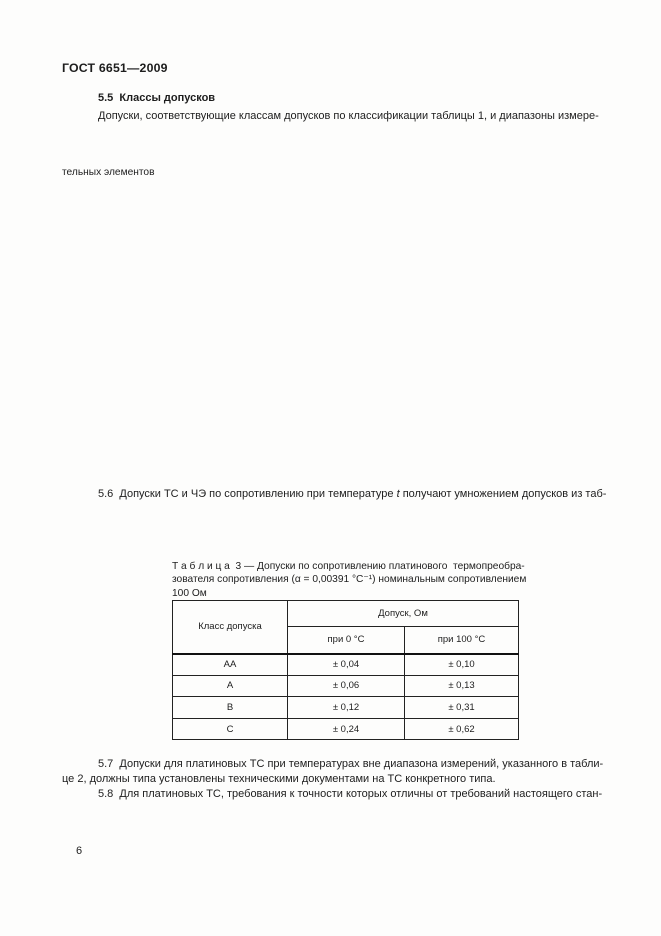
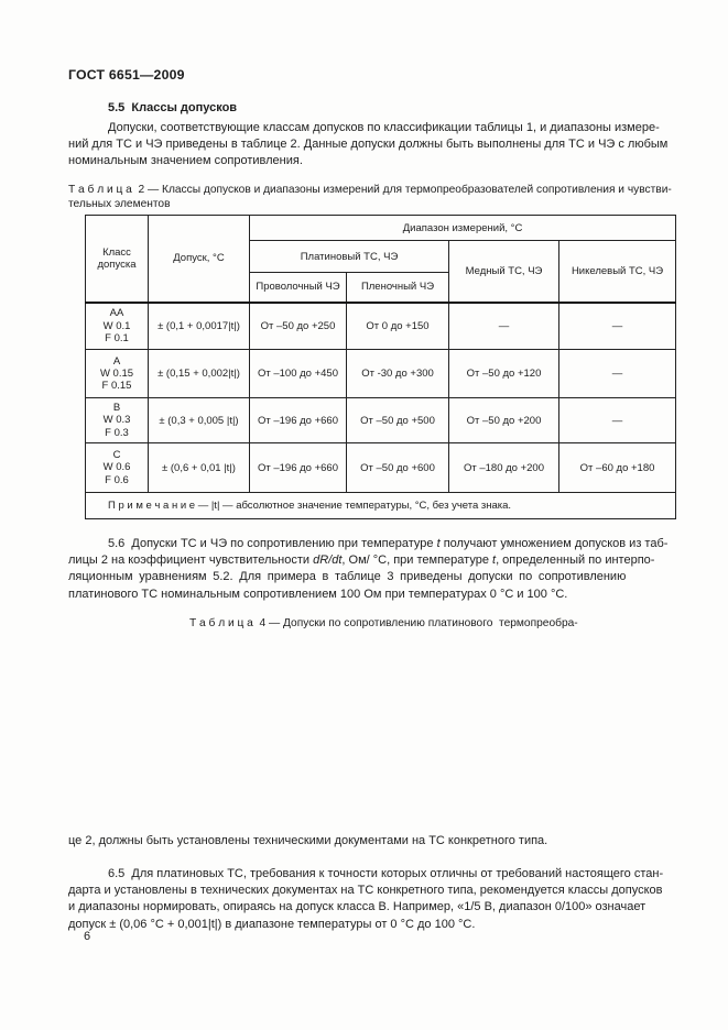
  ГОСТ 6651—2009
  5.5 Классы допусков
  Допуски, соответствующие классам допусков по классификации таблицы 1, и диапазоны измере-
+ ний для ТС и ЧЭ приведены в таблице 2. Данные допуски должны быть выполнены для ТС и ЧЭ с любым
+ номинальным значением сопротивления.
+ Т а б л и ц а 2 — Классы допусков и диапазоны измерений для термопреобразователей сопротивления и чувстви-
  тельных элементов
+ Класс допуска	Допуск, °С	Диапазон измерений, °С
+ Платиновый ТС, ЧЭ	Медный ТС, ЧЭ	Никелевый ТС, ЧЭ
+ Проволочный ЧЭ	Пленочный ЧЭ
+ AA W 0.1 F 0.1	± (0,1 + 0,0017|t|)	От –50 до +250	От 0 до +150	—	—
+ A W 0.15 F 0.15	± (0,15 + 0,002|t|)	От –100 до +450	От -30 до +300	От –50 до +120	—
+ B W 0.3 F 0.3	± (0,3 + 0,005 |t|)	От –196 до +660	От –50 до +500	От –50 до +200	—
+ C W 0.6 F 0.6	± (0,6 + 0,01 |t|)	От –196 до +660	От –50 до +600	От –180 до +200	От –60 до +180
+ П р и м е ч а н и е — |t| — абсолютное значение температуры, °С, без учета знака.
  5.6 Допуски ТС и ЧЭ по сопротивлению при температуре t получают умножением допусков из таб-
+ лицы 2 на коэффициент чувствительности dR/dt, Ом/ °С, при температуре t, определенный по интерпо-
+ ляционным уравнениям 5.2. Для примера в таблице 3 приведены допуски по сопротивлению
+ платинового ТС номинальным сопротивлением 100 Ом при температурах 0 °С и 100 °С.
- Т а б л и ц а 3 — Допуски по сопротивлению платинового термопреобра-
+ Т а б л и ц а 4 — Допуски по сопротивлению платинового термопреобра-
- зователя сопротивления (α = 0,00391 °С⁻¹) номинальным сопротивлением
- 100 Ом
- Класс допуска	Допуск, Ом
- при 0 °С	при 100 °С
- AA	± 0,04	± 0,10
- A	± 0,06	± 0,13
- B	± 0,12	± 0,31
- C	± 0,24	± 0,62
- 5.7 Допуски для платиновых ТС при температурах вне диапазона измерений, указанного в табли-
- це 2, должны типа установлены техническими документами на ТС конкретного типа.
+ це 2, должны быть установлены техническими документами на ТС конкретного типа.
- 5.8 Для платиновых ТС, требования к точности которых отличны от требований настоящего стан-
+ 6.5 Для платиновых ТС, требования к точности которых отличны от требований настоящего стан-
+ дарта и установлены в технических документах на ТС конкретного типа, рекомендуется классы допусков
+ и диапазоны нормировать, опираясь на допуск класса В. Например, «1/5 В, диапазон 0/100» означает
+ допуск ± (0,06 °С + 0,001|t|) в диапазоне температуры от 0 °С до 100 °С.
  6
